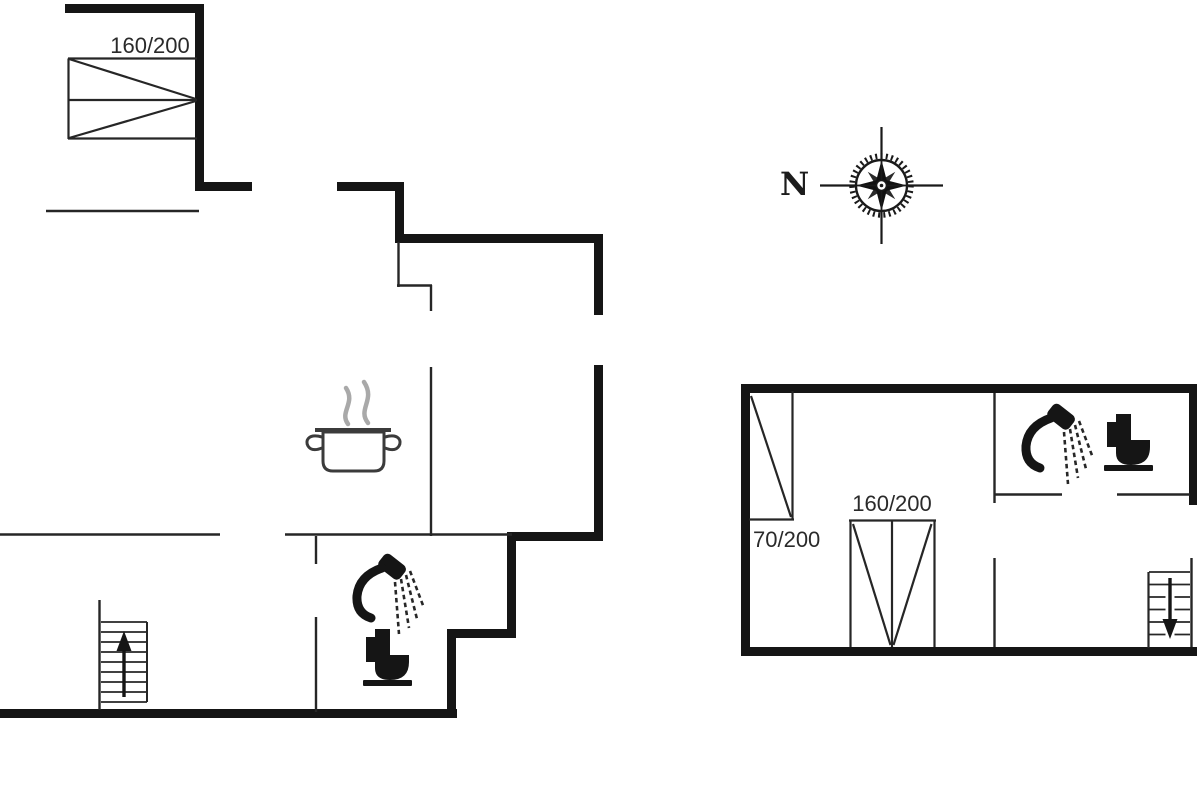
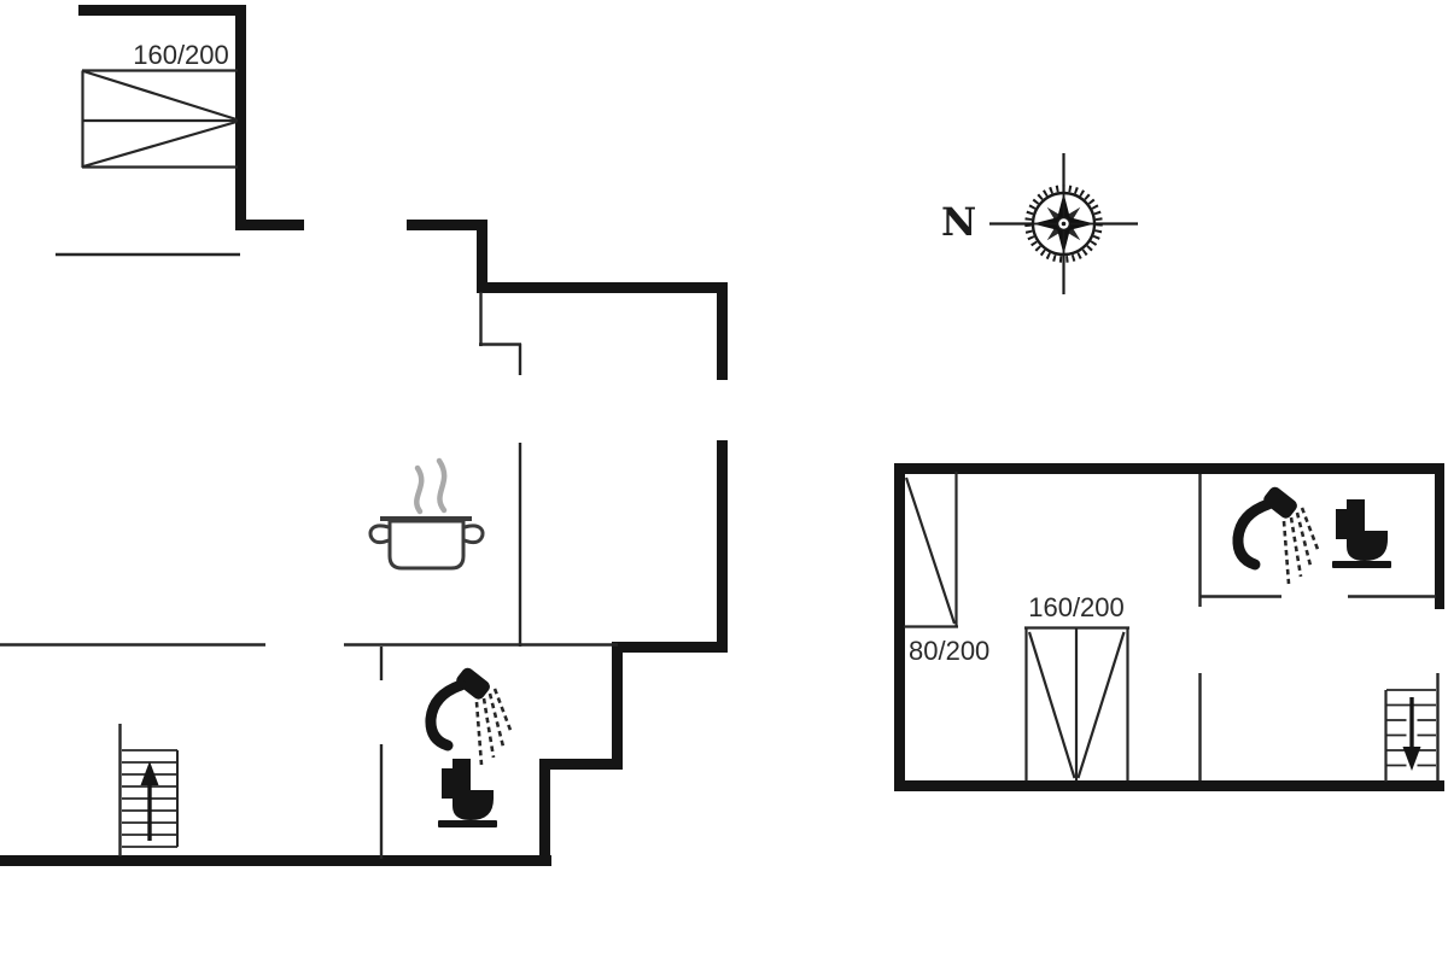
  160/200
  N
- 70/200
+ 80/200
  160/200
